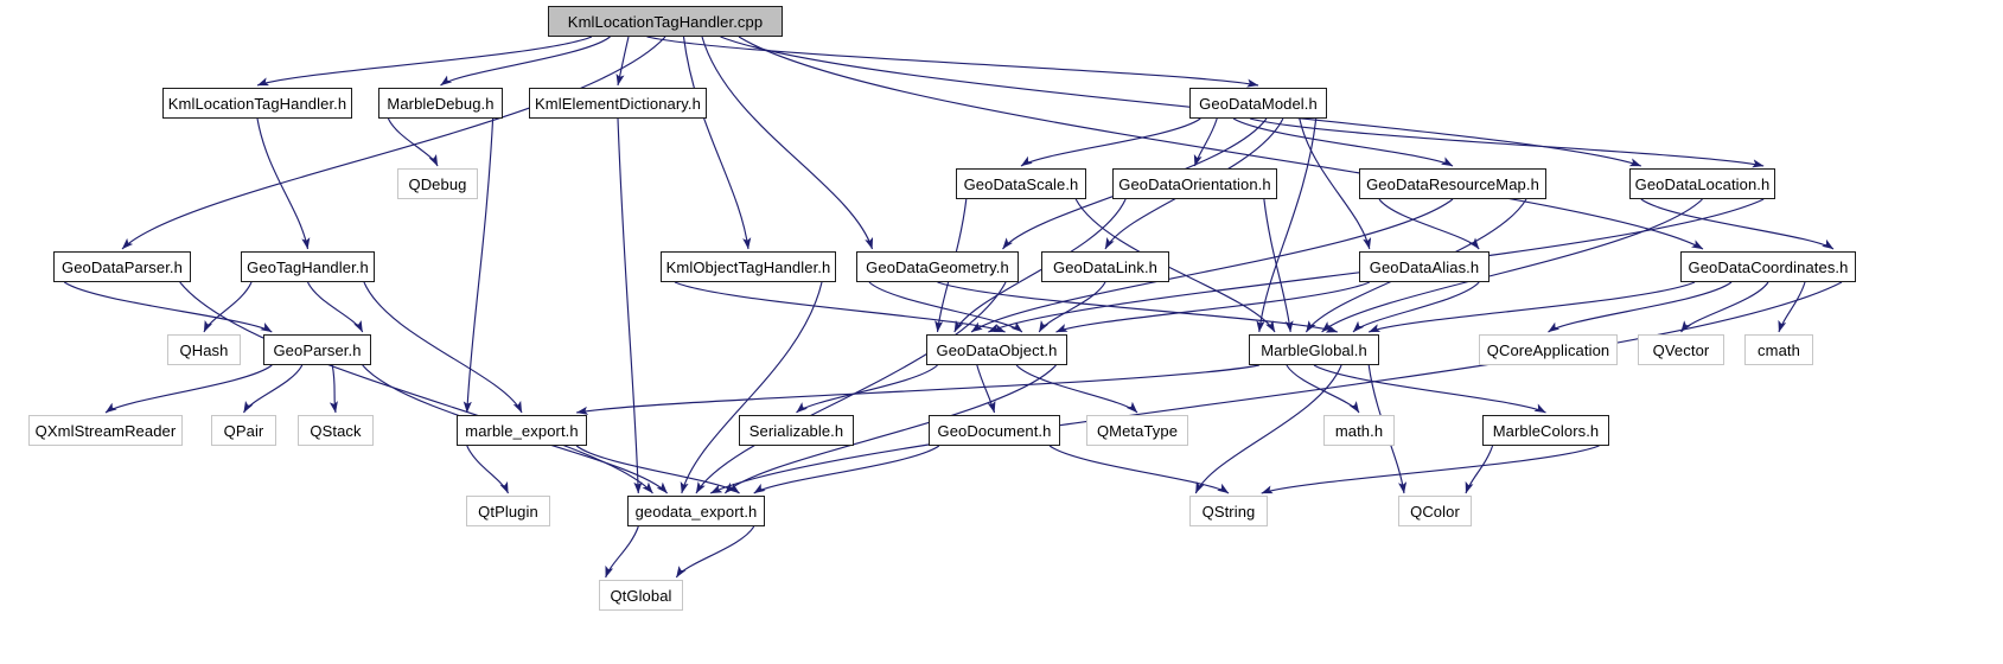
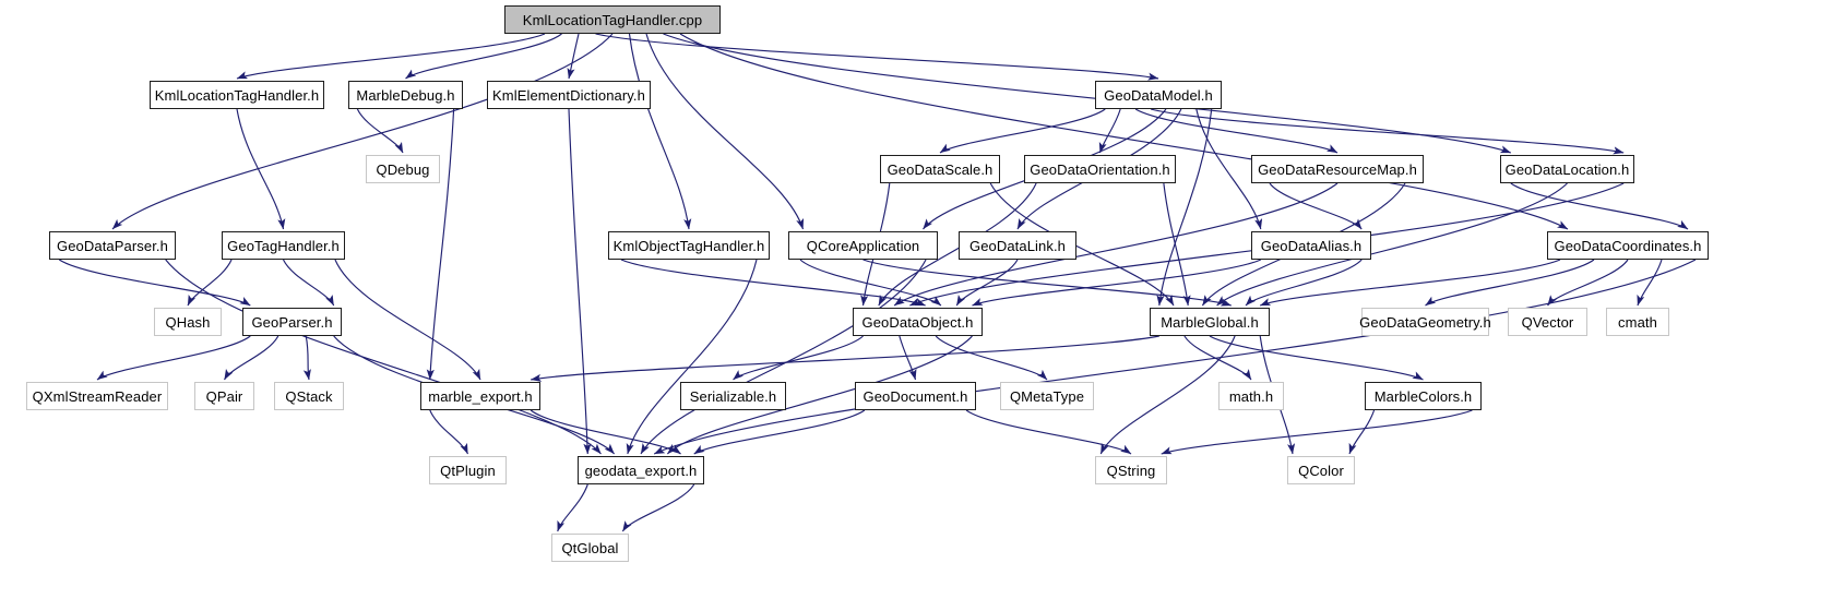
  KmlLocationTagHandler.cpp
  KmlLocationTagHandler.h
  MarbleDebug.h
  KmlElementDictionary.h
  GeoDataModel.h
  QDebug
  GeoDataScale.h
  GeoDataOrientation.h
  GeoDataResourceMap.h
  GeoDataLocation.h
  GeoDataParser.h
  GeoTagHandler.h
  KmlObjectTagHandler.h
- GeoDataGeometry.h
+ QCoreApplication
  GeoDataLink.h
  GeoDataAlias.h
  GeoDataCoordinates.h
  QHash
  GeoParser.h
  GeoDataObject.h
  MarbleGlobal.h
- QCoreApplication
+ GeoDataGeometry.h
  QVector
  cmath
  QXmlStreamReader
  QPair
  QStack
  marble_export.h
  Serializable.h
  GeoDocument.h
  QMetaType
  math.h
  MarbleColors.h
  QtPlugin
  geodata_export.h
  QString
  QColor
  QtGlobal
